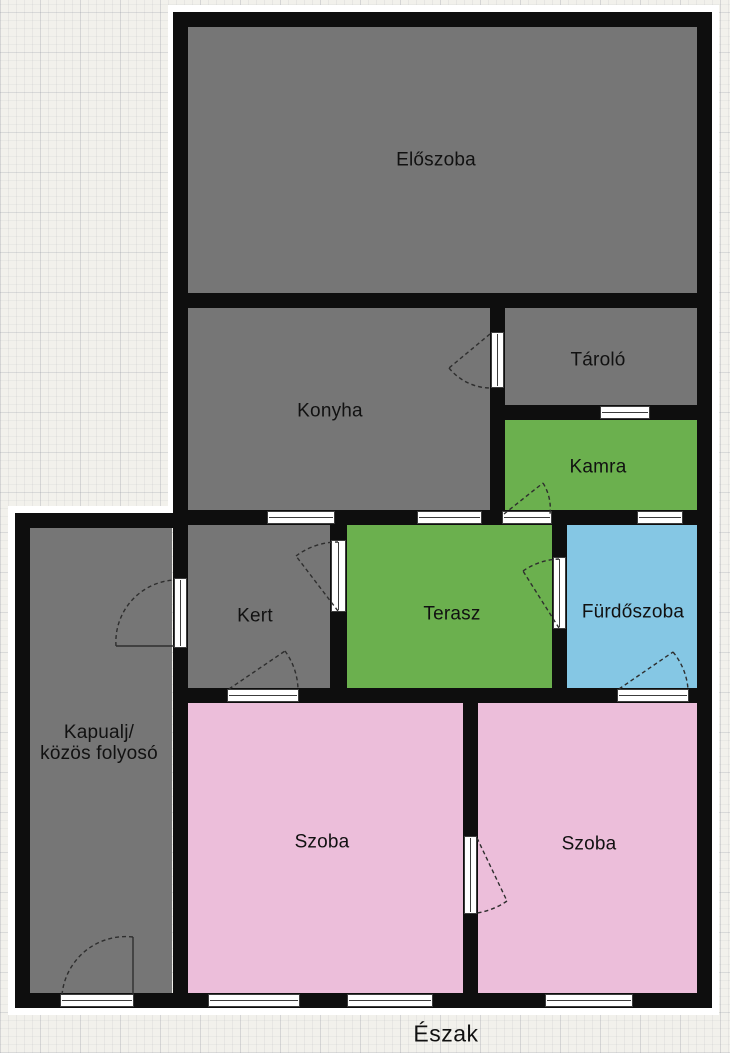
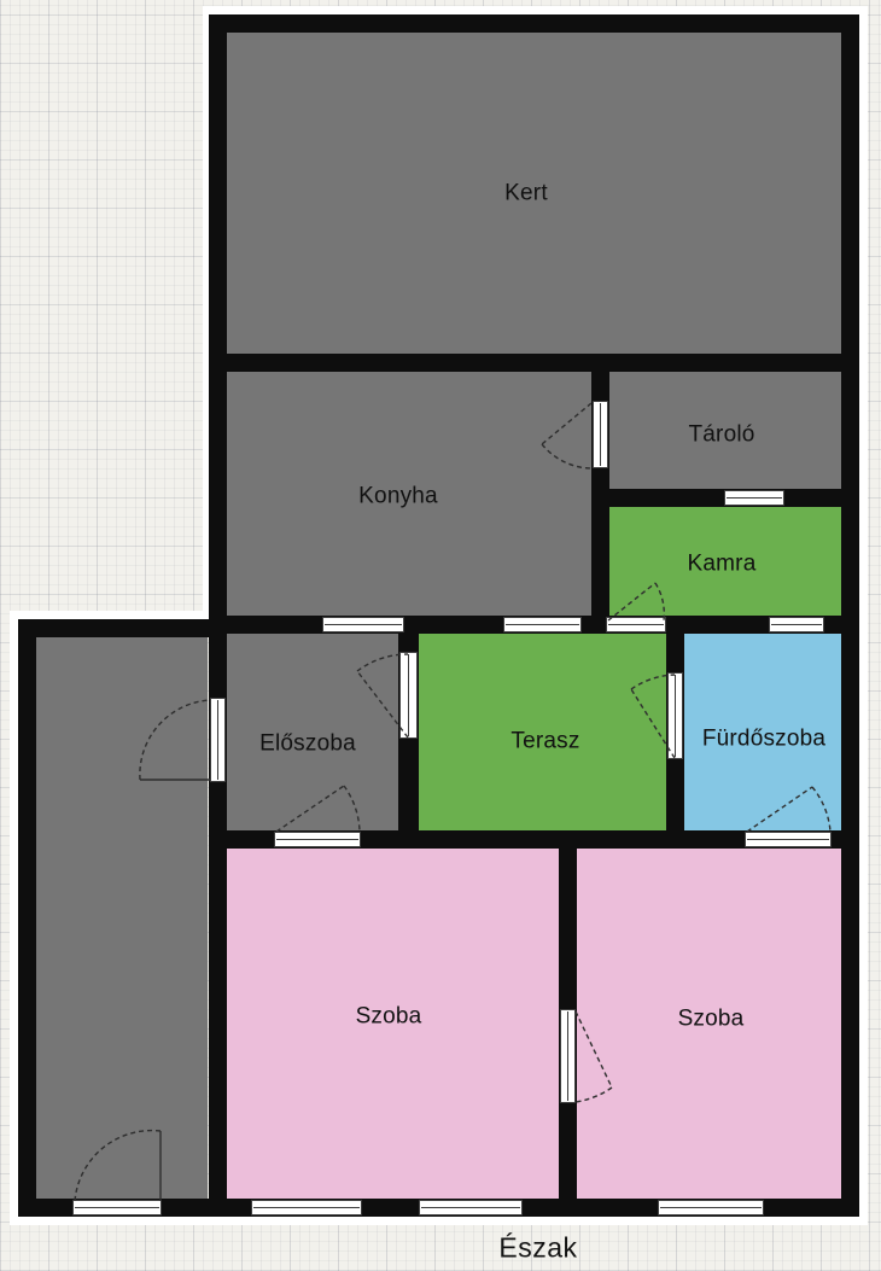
  Észak
- Előszoba
+ Kert
  Konyha
  Tároló
  Kamra
- Kert
+ Előszoba
  Terasz
  Fürdőszoba
- Kapualj/
- közös folyosó
  Szoba
  Szoba
